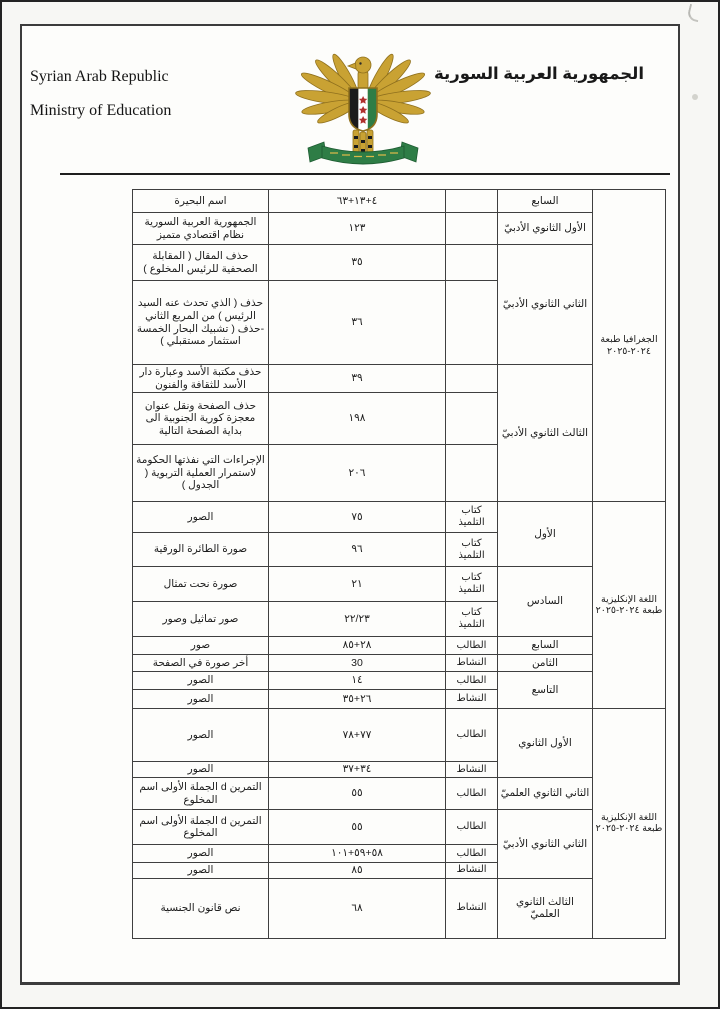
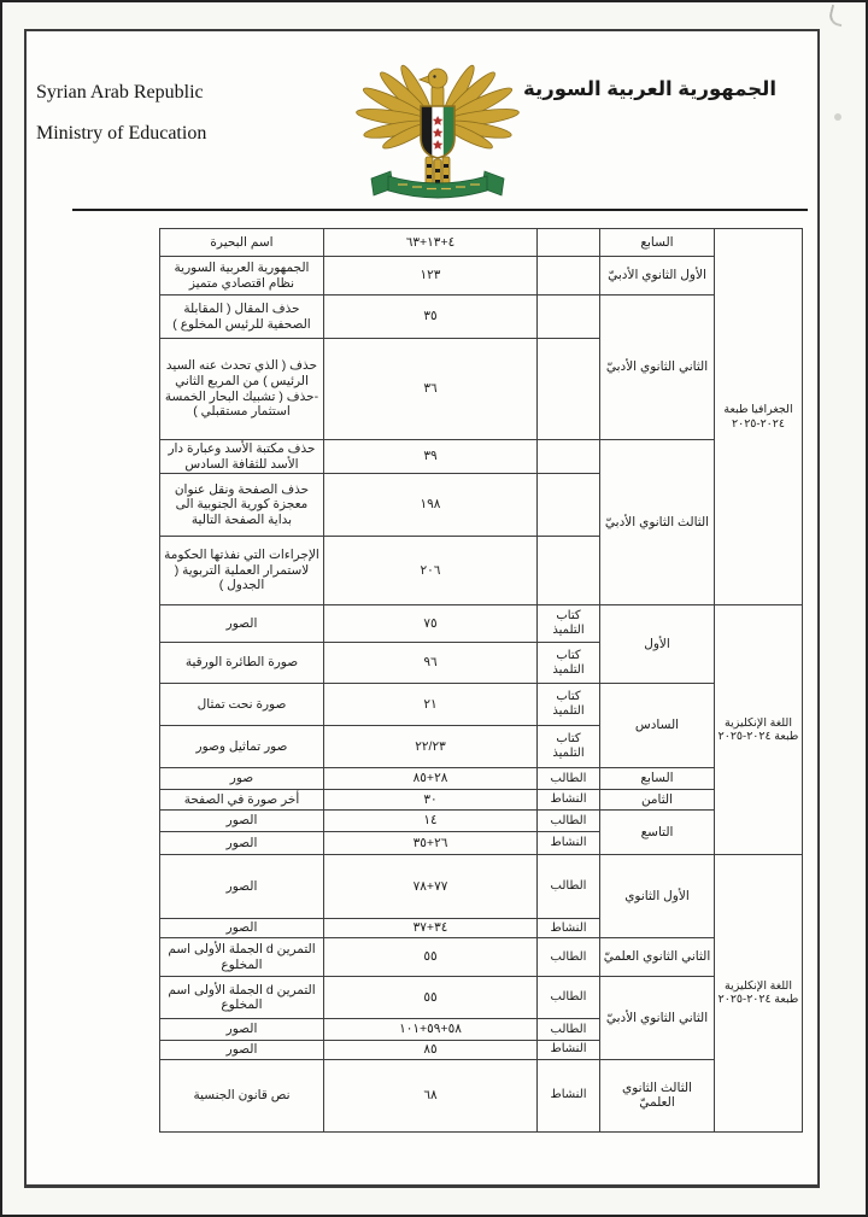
  Syrian Arab Republic
  Ministry of Education
  الجمهورية العربية السورية
  الجغرافيا طبعة ٢٠٢٤-٢٠٢٥	السابع		٤+١٣+٦٣	اسم البحيرة
  الأول الثانوي الأدبيّ		١٢٣	الجمهورية العربية السورية نظام اقتصادي متميز
  الثاني الثانوي الأدبيّ		٣٥	حذف المقال ( المقابلة الصحفية للرئيس المخلوع )
  	٣٦	حذف ( الذي تحدث عنه السيد الرئيس ) من المربع الثاني -حذف ( تشبيك البحار الخمسة استثمار مستقبلي )
- الثالث الثانوي الأدبيّ		٣٩	حذف مكتبة الأسد وعبارة دار الأسد للثقافة والفنون
+ الثالث الثانوي الأدبيّ		٣٩	حذف مكتبة الأسد وعبارة دار الأسد للثقافة السادس
  	١٩٨	حذف الصفحة ونقل عنوان معجزة كورية الجنوبية الى بداية الصفحة التالية
  	٢٠٦	الإجراءات التي نفذتها الحكومة لاستمرار العملية التربوية ( الجدول )
  اللغة الإنكليزية طبعة ٢٠٢٤-٢٠٢٥	الأول	كتاب التلميذ	٧٥	الصور
  كتاب التلميذ	٩٦	صورة الطائرة الورقية
  السادس	كتاب التلميذ	٢١	صورة نحت تمثال
  كتاب التلميذ	٢٢/٢٣	صور تماثيل وصور
  السابع	الطالب	٢٨+٨٥	صور
- الثامن	النشاط	30	أخر صورة في الصفحة
+ الثامن	النشاط	٣٠	أخر صورة في الصفحة
  التاسع	الطالب	١٤	الصور
  النشاط	٢٦+٣٥	الصور
  اللغة الإنكليزية طبعة ٢٠٢٤-٢٠٢٥	الأول الثانوي	الطالب	٧٧+٧٨	الصور
  النشاط	٣٤+٣٧	الصور
  الثاني الثانوي العلميّ	الطالب	٥٥	التمرين d الجملة الأولى اسم المخلوع
  الثاني الثانوي الأدبيّ	الطالب	٥٥	التمرين d الجملة الأولى اسم المخلوع
  الطالب	٥٨+٥٩+١٠١	الصور
  النشاط	٨٥	الصور
  الثالث الثانوي العلميّ	النشاط	٦٨	نص قانون الجنسية
